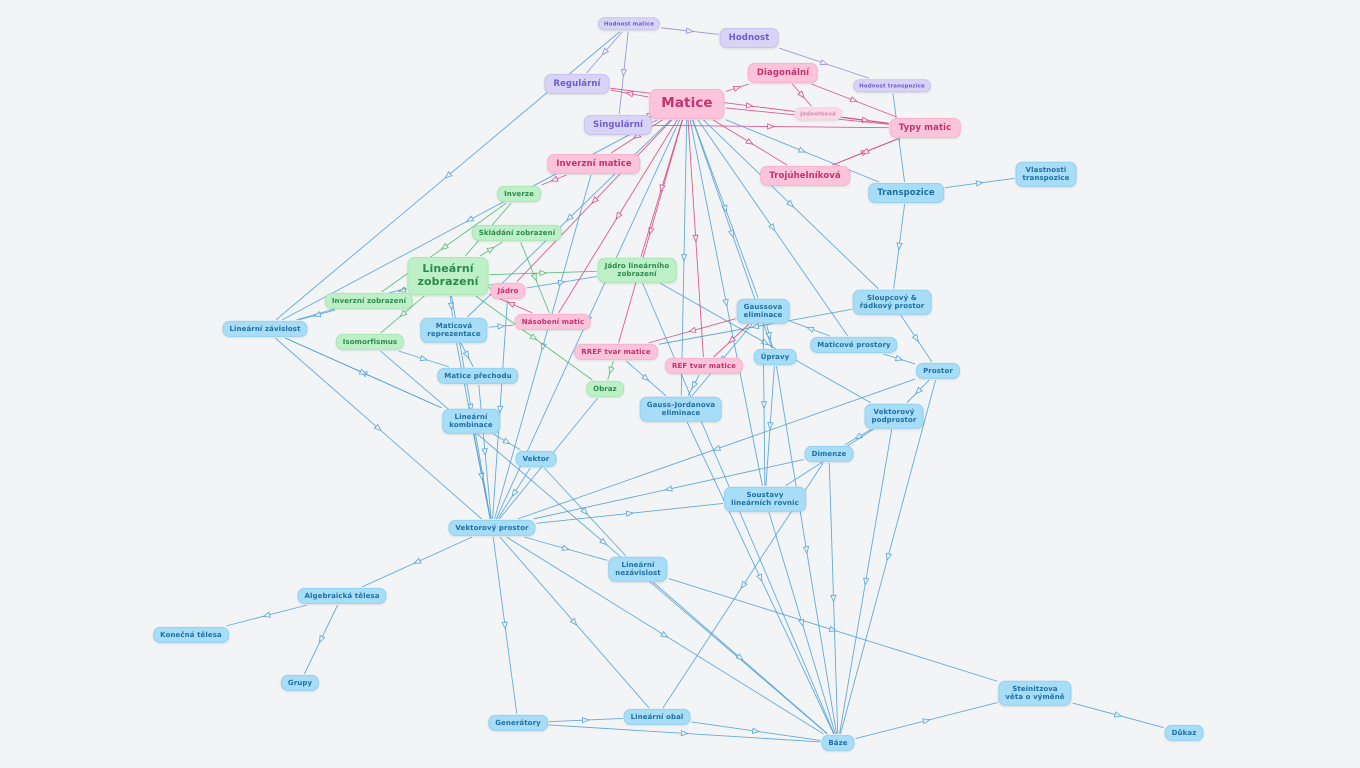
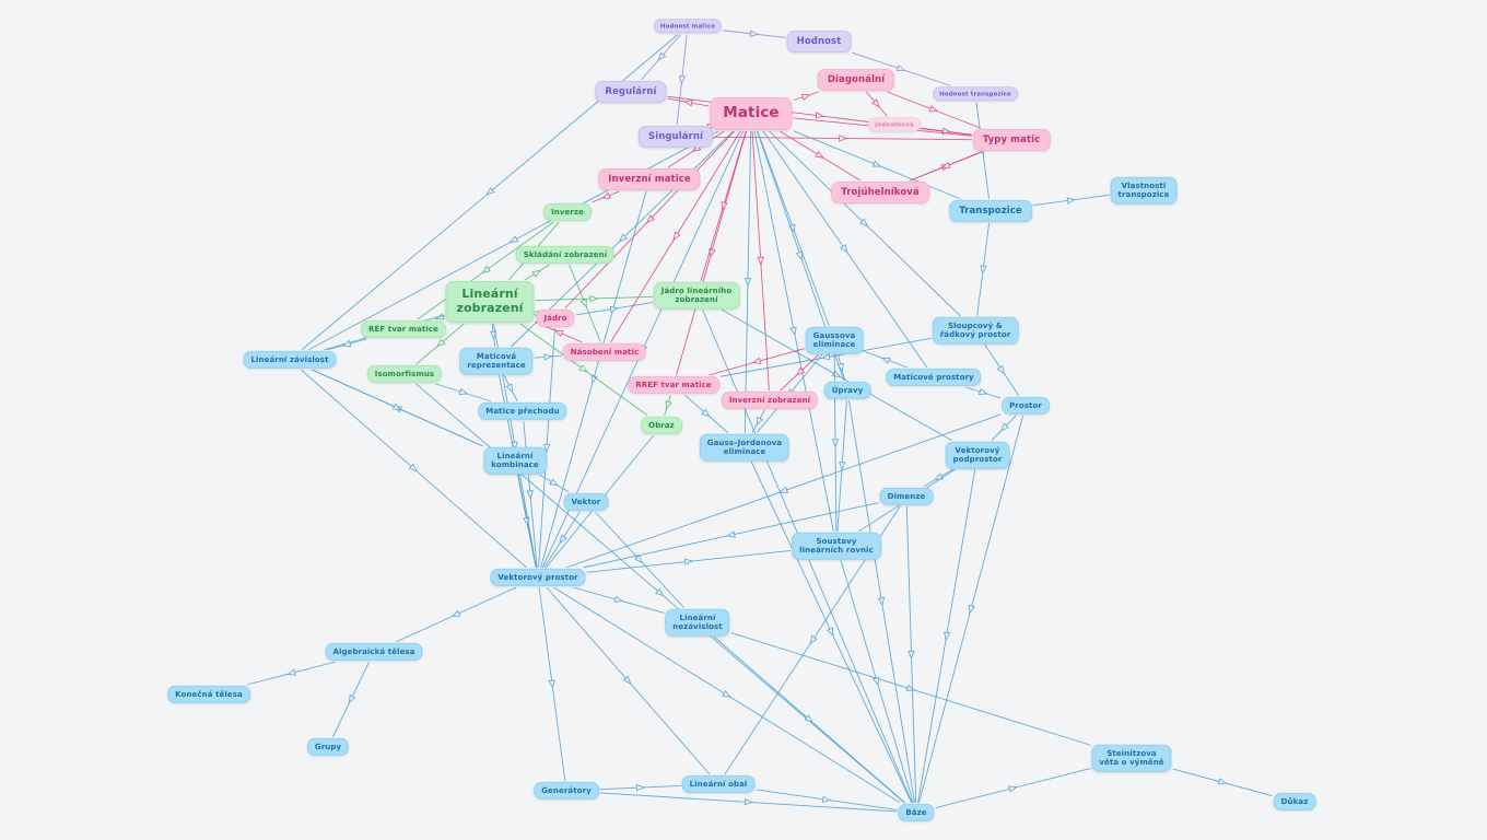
  Hodnost
  Regulární
  Diagonální
  Matice
  Singulární
  Typy matic
  Inverzní matice
  Vlastnosti
  transpozice
  Transpozice
  Inverze
  Trojúhelníková
  Skládání zobrazení
  Jádro lineárního
  zobrazení
  Lineární
  zobrazení
- Inverzní zobrazení
+ REF tvar matice
  Jádro
  Gaussova
  eliminace
  Sloupcový &
  řádkový prostor
  Maticová
  reprezentace
  Násobení matic
  Lineární závislost
  Maticové prostory
  Isomorfismus
  RREF tvar matice
- REF tvar matice
+ Inverzní zobrazení
  Úpravy
  Prostor
  Matice přechodu
  Obraz
  Gauss–Jordanova
  eliminace
  Vektorový
  podprostor
  Lineární
  kombinace
  Dimenze
  Vektor
  Soustavy
  lineárních rovnic
  Vektorový prostor
  Lineární
  nezávislost
  Algebraická tělesa
  Konečná tělesa
  Grupy
  Steinitzova
  věta o výměně
  Generátory
  Lineární obal
  Báze
  Důkaz
